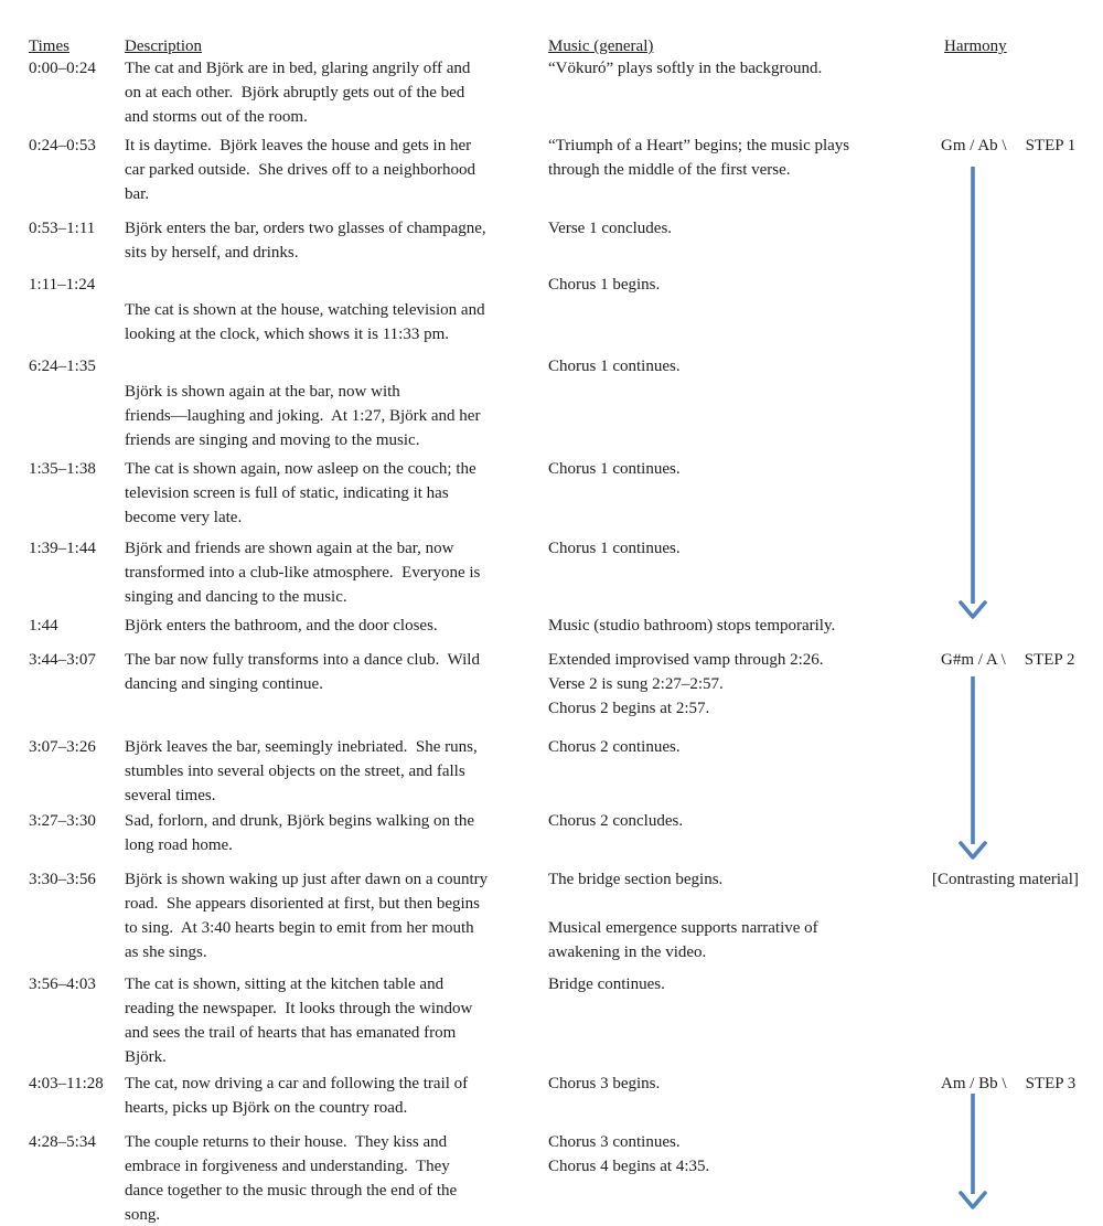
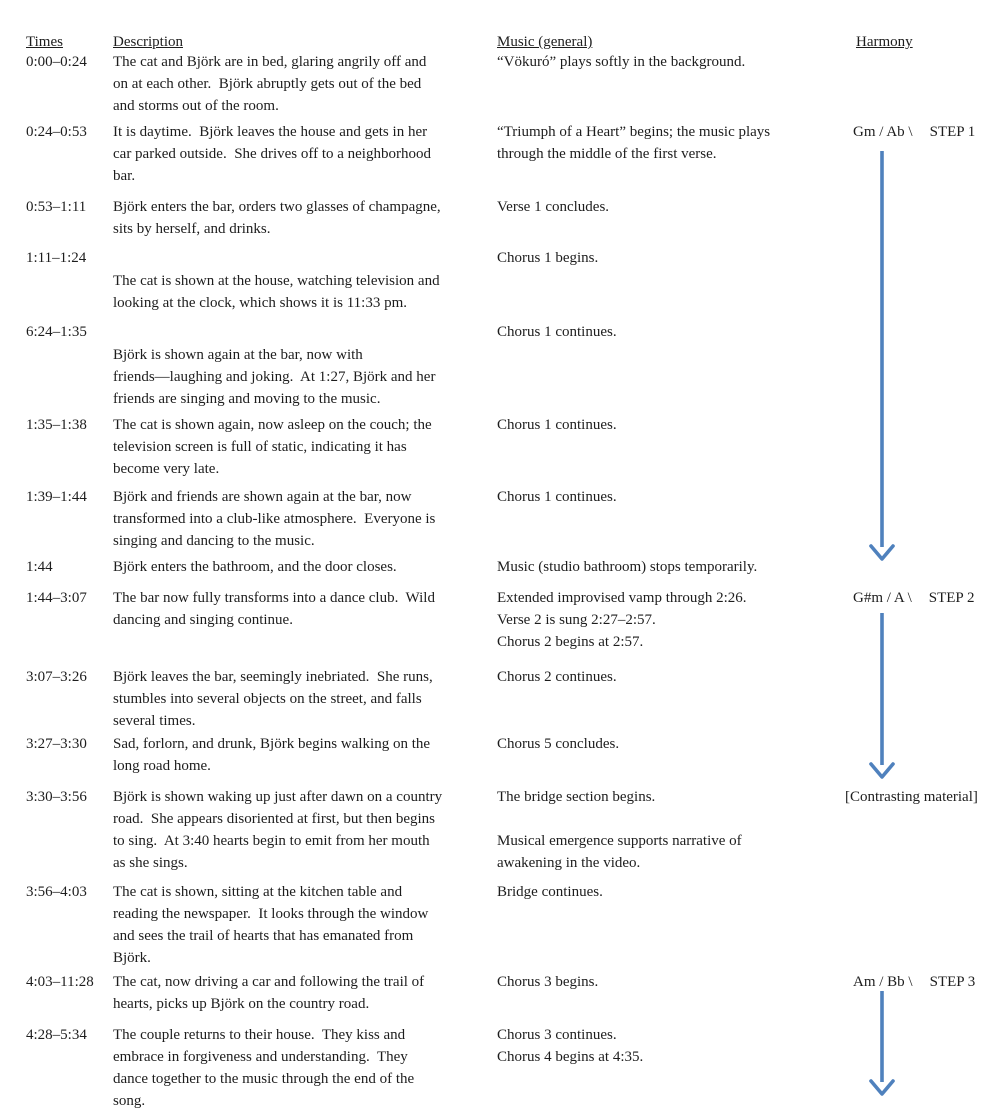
  Times
  Description
  Music (general)
  Harmony
  0:00–0:24
  The cat and Björk are in bed, glaring angrily off and
  on at each other. Björk abruptly gets out of the bed
  and storms out of the room.
  “Vökuró” plays softly in the background.
  0:24–0:53
  It is daytime. Björk leaves the house and gets in her
  car parked outside. She drives off to a neighborhood
  bar.
  “Triumph of a Heart” begins; the music plays
  through the middle of the first verse.
  Gm / Ab \ STEP 1
  0:53–1:11
  Björk enters the bar, orders two glasses of champagne,
  sits by herself, and drinks.
  Verse 1 concludes.
  1:11–1:24
  The cat is shown at the house, watching television and
  looking at the clock, which shows it is 11:33 pm.
  Chorus 1 begins.
  6:24–1:35
  Björk is shown again at the bar, now with
  friends—laughing and joking. At 1:27, Björk and her
  friends are singing and moving to the music.
  Chorus 1 continues.
  1:35–1:38
  The cat is shown again, now asleep on the couch; the
  television screen is full of static, indicating it has
  become very late.
  Chorus 1 continues.
  1:39–1:44
  Björk and friends are shown again at the bar, now
  transformed into a club-like atmosphere. Everyone is
  singing and dancing to the music.
  Chorus 1 continues.
  1:44
  Björk enters the bathroom, and the door closes.
  Music (studio bathroom) stops temporarily.
- 3:44–3:07
+ 1:44–3:07
  The bar now fully transforms into a dance club. Wild
  dancing and singing continue.
  Extended improvised vamp through 2:26.
  Verse 2 is sung 2:27–2:57.
  Chorus 2 begins at 2:57.
  G#m / A \ STEP 2
  3:07–3:26
  Björk leaves the bar, seemingly inebriated. She runs,
  stumbles into several objects on the street, and falls
  several times.
  Chorus 2 continues.
  3:27–3:30
  Sad, forlorn, and drunk, Björk begins walking on the
  long road home.
- Chorus 2 concludes.
+ Chorus 5 concludes.
  3:30–3:56
  Björk is shown waking up just after dawn on a country
  road. She appears disoriented at first, but then begins
  to sing. At 3:40 hearts begin to emit from her mouth
  as she sings.
  The bridge section begins.
  Musical emergence supports narrative of
  awakening in the video.
  [Contrasting material]
  3:56–4:03
  The cat is shown, sitting at the kitchen table and
  reading the newspaper. It looks through the window
  and sees the trail of hearts that has emanated from
  Björk.
  Bridge continues.
  4:03–11:28
  The cat, now driving a car and following the trail of
  hearts, picks up Björk on the country road.
  Chorus 3 begins.
  Am / Bb \ STEP 3
  4:28–5:34
  The couple returns to their house. They kiss and
  embrace in forgiveness and understanding. They
  dance together to the music through the end of the
  song.
  Chorus 3 continues.
  Chorus 4 begins at 4:35.
